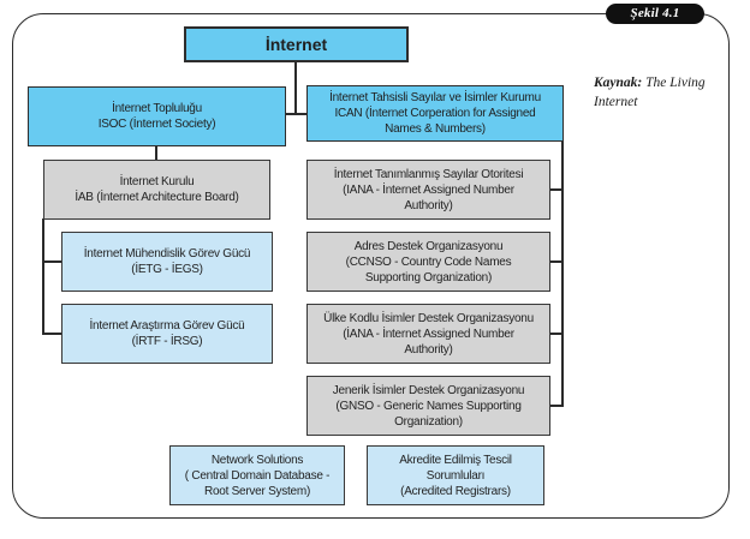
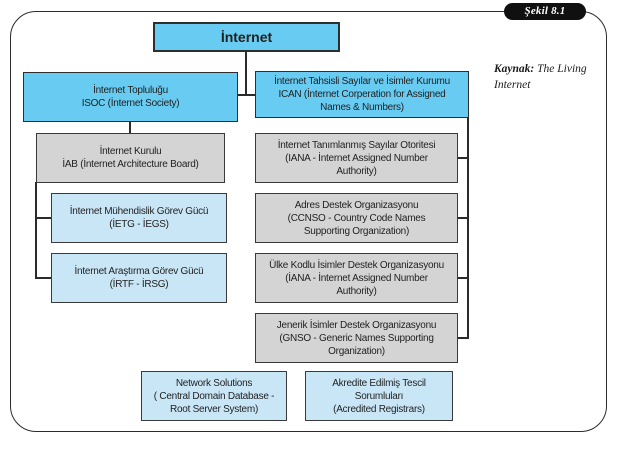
- Şekil 4.1
+ Şekil 8.1
  Kaynak: The Living Internet
  İnternet
  İnternet Topluluğu
  ISOC (İnternet Society)
  İnternet Tahsisli Sayılar ve İsimler Kurumu
  ICAN (İnternet Corperation for Assigned
  Names & Numbers)
  İnternet Kurulu
  İAB (İnternet Architecture Board)
  İnternet Tanımlanmış Sayılar Otoritesi
  (IANA - İnternet Assigned Number
  Authority)
  İnternet Mühendislik Görev Gücü
  (İETG - İEGS)
  Adres Destek Organizasyonu
  (CCNSO - Country Code Names
  Supporting Organization)
  İnternet Araştırma Görev Gücü
  (İRTF - İRSG)
  Ülke Kodlu İsimler Destek Organizasyonu
  (İANA - İnternet Assigned Number
  Authority)
  Jenerik İsimler Destek Organizasyonu
  (GNSO - Generic Names Supporting
  Organization)
  Network Solutions
  ( Central Domain Database -
  Root Server System)
  Akredite Edilmiş Tescil
  Sorumluları
  (Acredited Registrars)
